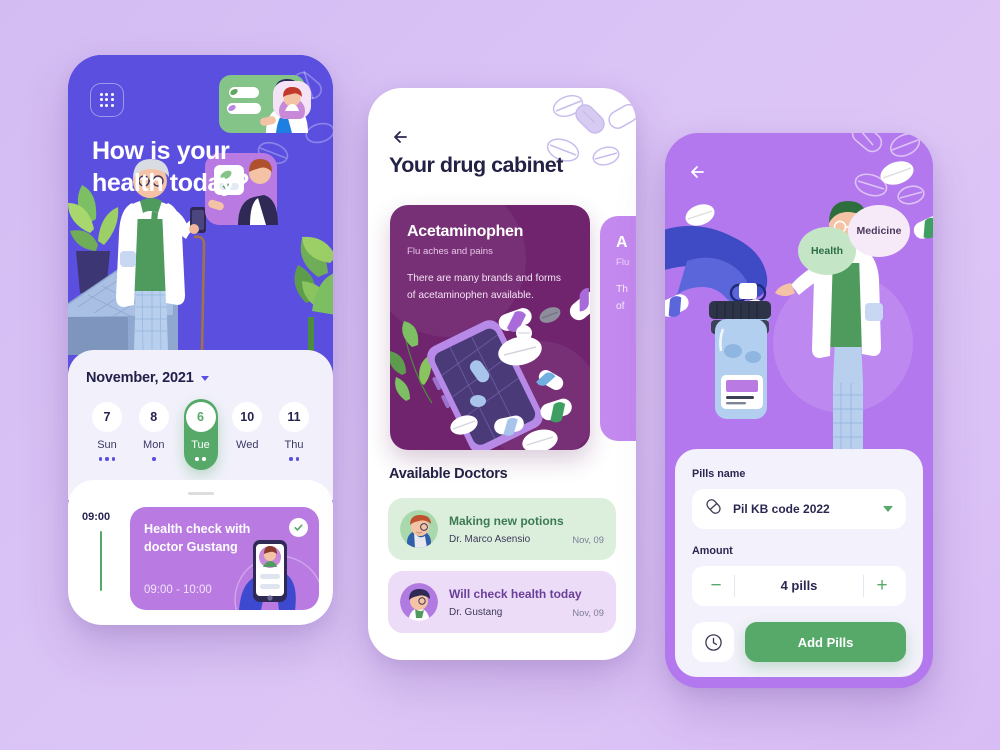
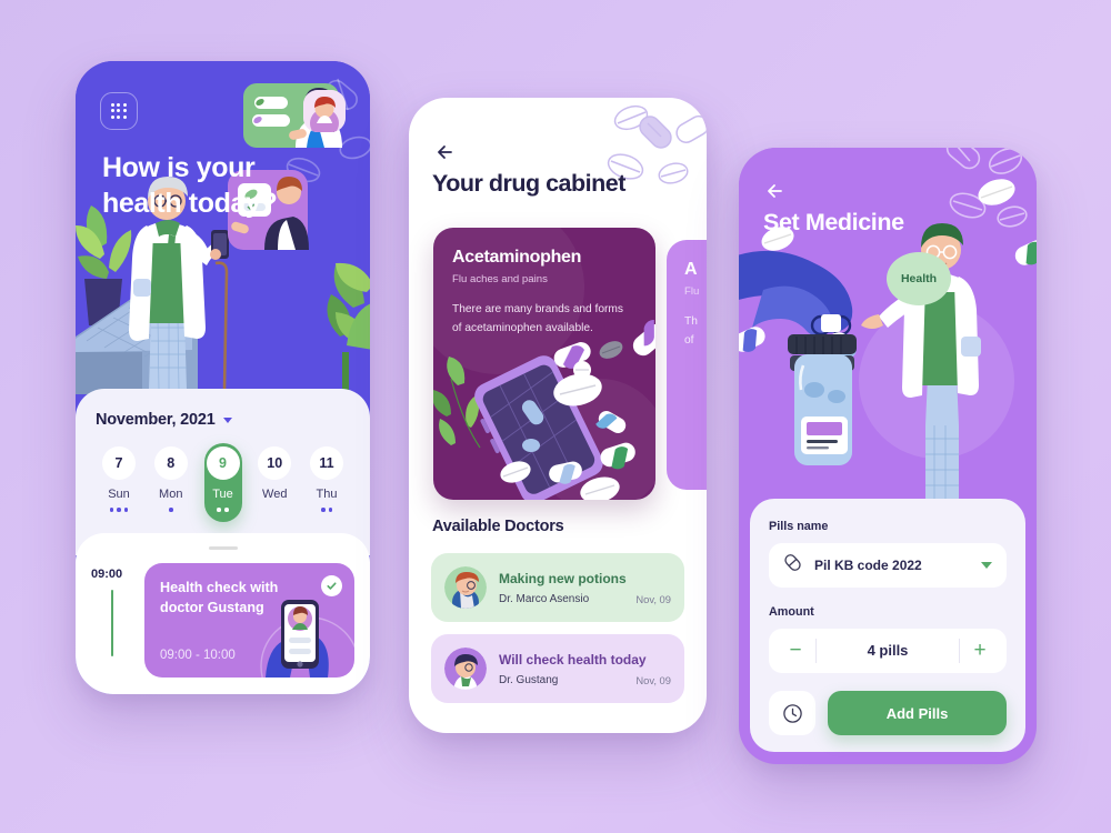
  How is your
  health today?
  November, 2021
  7
  Sun
  8
  Mon
- 6
+ 9
  Tue
  10
  Wed
  11
  Thu
  09:00
  Health check with
  doctor Gustang
  09:00 - 10:00
  Your drug cabinet
  Acetaminophen
  Flu aches and pains
  There are many brands and forms
  of acetaminophen available.
  A
  Flu
  Th
  of
  Available Doctors
  Making new potions
  Dr. Marco Asensio
  Nov, 09
  Will check health today
  Dr. Gustang
  Nov, 09
+ Set Medicine
  Health
- Medicine
  Pills name
  Pil KB code 2022
  Amount
  −
  4 pills
  +
  Add Pills
